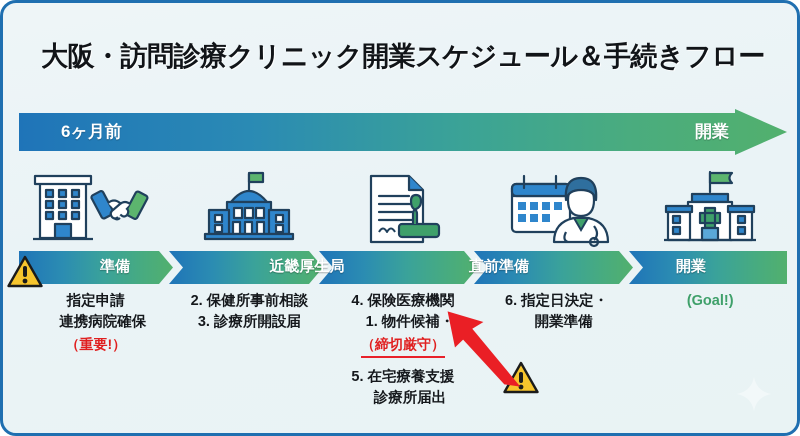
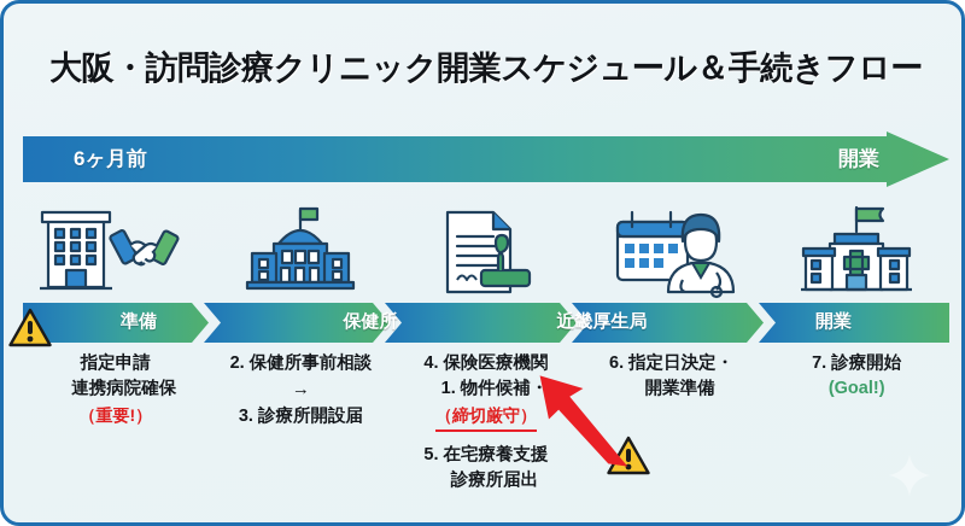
  大阪・訪問診療クリニック開業スケジュール＆手続きフロー
  6ヶ月前
  開業
  準備
+ 保健所
  近畿厚生局
- 直前準備
  開業
  指定申請
  連携病院確保
  （重要!）
  2. 保健所事前相談
+ →
  3. 診療所開設届
  4. 保険医療機関
  1. 物件候補・
  （締切厳守）
  5. 在宅療養支援
  診療所届出
  6. 指定日決定・
  開業準備
+ 7. 診療開始
  (Goal!)
